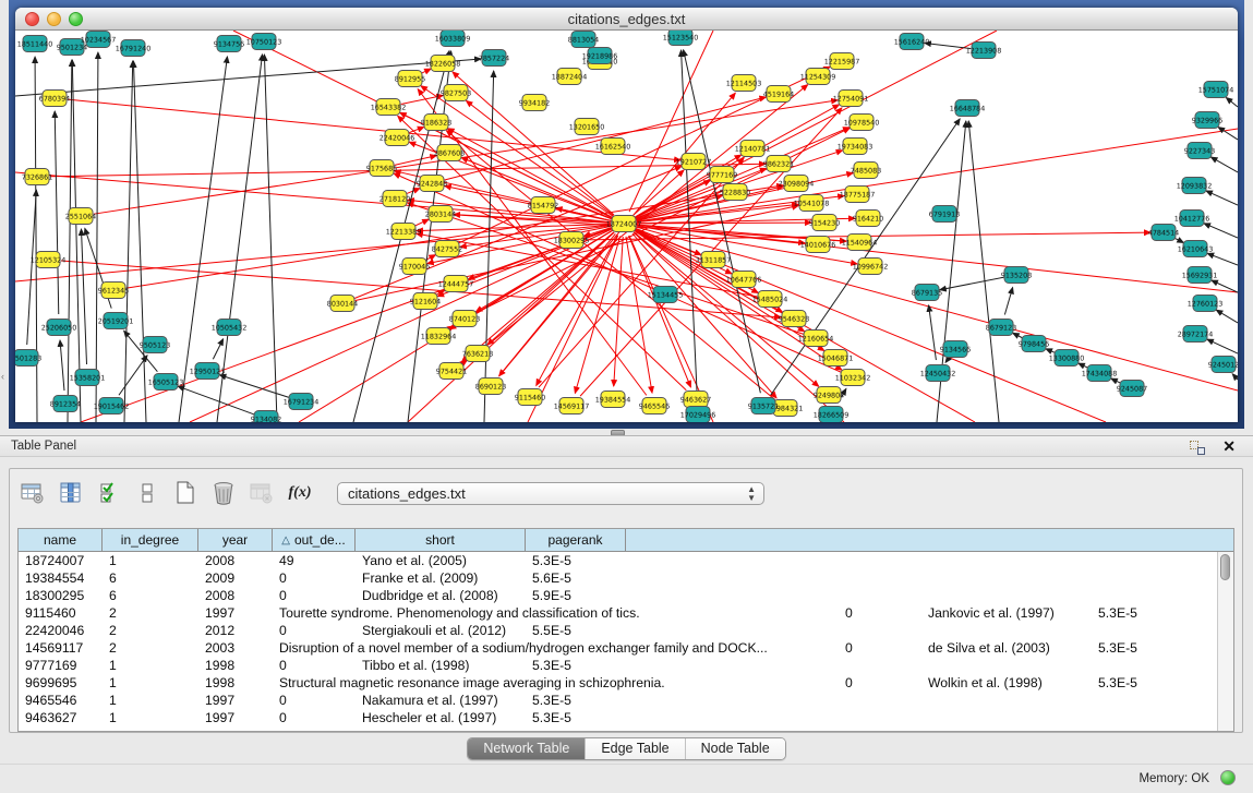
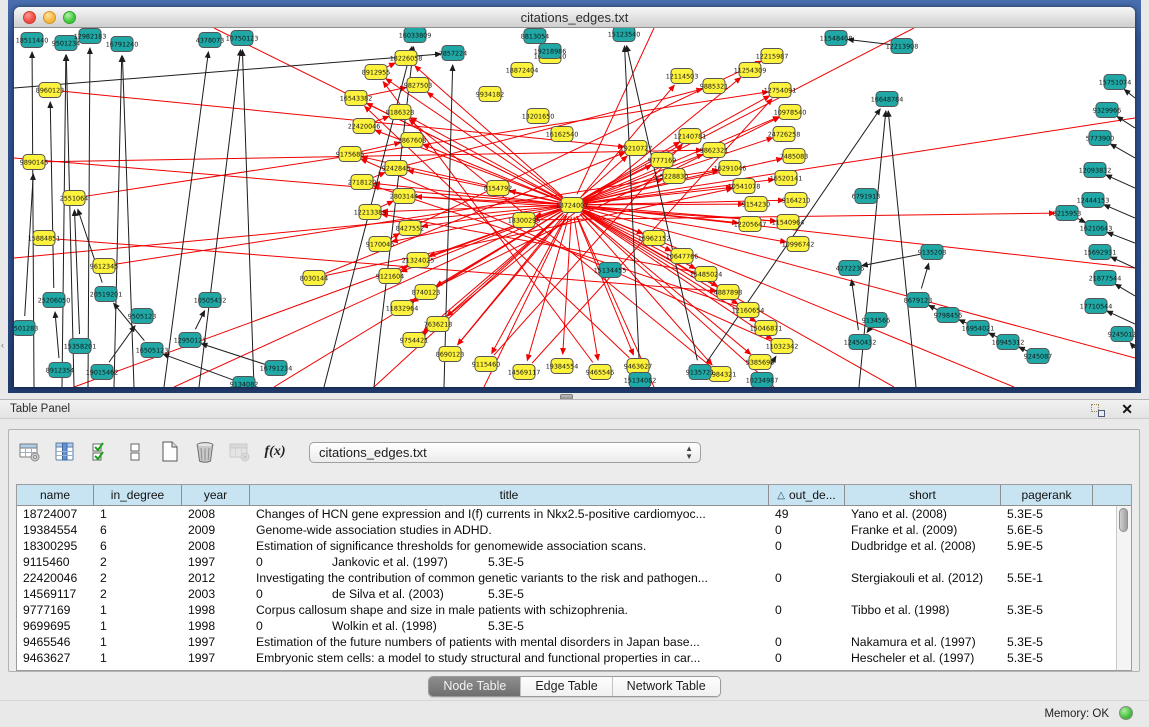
  citations_edges.txt
  18724007
  18226058
  8912955
  9827503
  16543382
  8186328
  22420046
  2867608
  9175685
  9242848
  2718120
  2803144
  12213389
  8427552
  9170046
- 12444757
+ 21324025
  9121604
  8740123
  11832964
  7636218
  9754421
  8690123
  9115460
  14569117
  19384554
  9465546
  9463627
- 31311857
+ 16962152
  10647766
  15485024
- 9546328
+ 4887898
  12160654
  15046871
  11032342
- 9249804
+ 5385696
  984321
  19210727
  9777169
  5228830
  12140781
  9862321
- 23098094
+ 16291046
  10541078
  9154230
- 14010676
+ 12205647
  12754091
  10978540
- 19734083
+ 24726258
  7485083
- 18775187
+ 16520141
  9164210
  11540964
  10996742
  12114503
- 4519164
+ 9885321
  11254309
  12215987
  18872404
  9934182
  13201650
  16162540
  18300295
  8154792
- 6780394
+ 8960123
- 7326861
+ 9890145
  2551064
- 12105324
+ 15884851
  9612345
  8030144
  18511440
  9501234
- 10234567
+ 12982183
  16791240
- 9134756
+ 4378073
  10750123
  7857224
  8813054
  19218986
- 15616240
+ 11548408
  12213908
  16648784
  15751074
  9329966
- 9227343
+ 5773900
  12093832
- 10412776
+ 12444153
  16210643
  15692931
- 4784514
+ 8215953
- 12760123
+ 21877544
- 28972174
+ 17710544
  9245012
  501283
  25206050
  15358201
  20519201
  9505123
  8912354
  19015462
  16505123
  12950123
  10505432
  9134082
  16791234
  8679123
  9798456
- 13300880
+ 16954021
- 17434088
+ 10945312
  9245087
  12450432
  9135721
- 18266509
+ 10234987
- 17029496
+ 15134082
  15134455
- 8679135
+ 4272236
  9134566
  6791913
  9135208
  ‹
  Table Panel
  ✕
  f(x)
  citations_edges.txt
  ▲
  ▼
  name
  in_degree
  year
+ title
  △
  out_de...
  short
  pagerank
  18724007
  1
  2008
+ Changes of HCN gene expression and I(f) currents in Nkx2.5-positive cardiomyoc...
  49
- Yano et al. (2005)
+ Yano et al. (2008)
  5.3E-5
  19384554
  6
  2009
+ Genome-wide association studies in ADHD.
  0
  Franke et al. (2009)
  5.6E-5
  18300295
  6
  2008
+ Estimation of significance thresholds for genomewide association scans.
  0
  Dudbridge et al. (2008)
  5.9E-5
  9115460
  2
  1997
- Tourette syndrome. Phenomenology and classification of tics.
  0
  Jankovic et al. (1997)
  5.3E-5
  22420046
  2
  2012
+ Investigating the contribution of common genetic variants to the risk and pathogen...
  0
  Stergiakouli et al. (2012)
- 5.5E-5
+ 5.5E-1
  14569117
  2
  2003
- Disruption of a novel member of a sodium/hydrogen exchanger family and DOCK...
  0
  de Silva et al. (2003)
  5.3E-5
  9777169
  1
  1998
+ Corpus callosum shape and size in male patients with schizophrenia.
  0
  Tibbo et al. (1998)
  5.3E-5
  9699695
  1
  1998
- Structural magnetic resonance image averaging in schizophrenia.
  0
  Wolkin et al. (1998)
  5.3E-5
  9465546
  1
  1997
+ Estimation of the future numbers of patients with mental disorders in Japan base...
  0
  Nakamura et al. (1997)
  5.3E-5
  9463627
  1
  1997
+ Embryonic stem cells: a model to study structural and functional properties in car...
  0
  Hescheler et al. (1997)
  5.3E-5
- Network Table
+ Node Table
  Edge Table
- Node Table
+ Network Table
  Memory: OK
